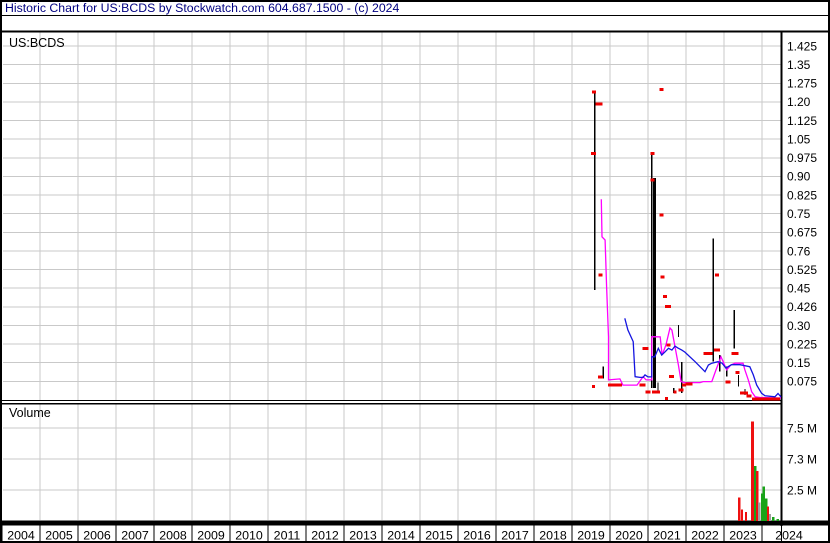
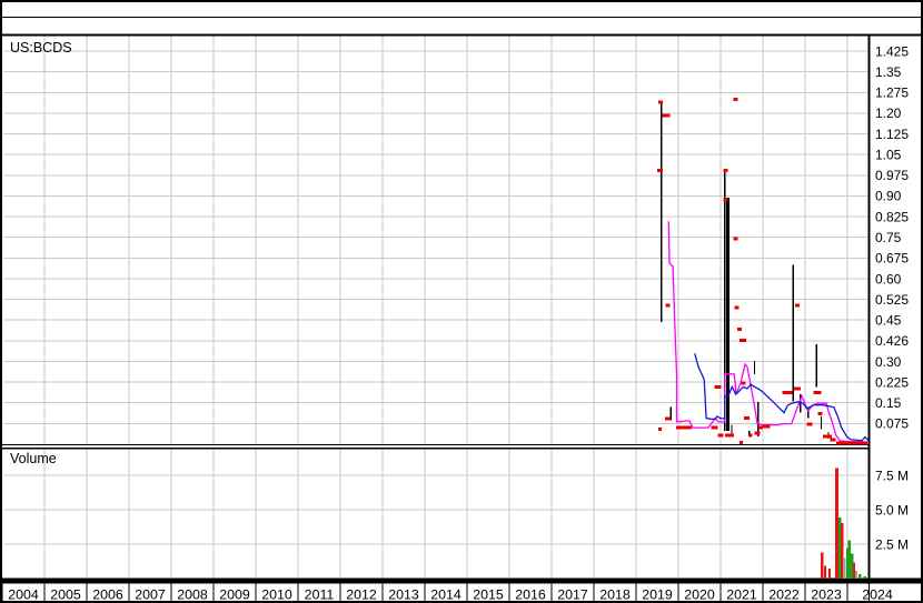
- Historic Chart for US:BCDS by Stockwatch.com 604.687.1500 - (c) 2024
  US:BCDS
  Volume
  2004
  2005
  2006
  2007
  2008
  2009
  2010
  2011
  2012
  2013
  2014
  2015
  2016
  2017
  2018
  2019
  2020
  2021
  2022
  2023
  2024
  1.425
  1.35
  1.275
  1.20
  1.125
  1.05
  0.975
  0.90
  0.825
  0.75
  0.675
- 0.76
+ 0.60
  0.525
  0.45
  0.426
  0.30
  0.225
  0.15
  0.075
  7.5 M
- 7.3 M
+ 5.0 M
  2.5 M
